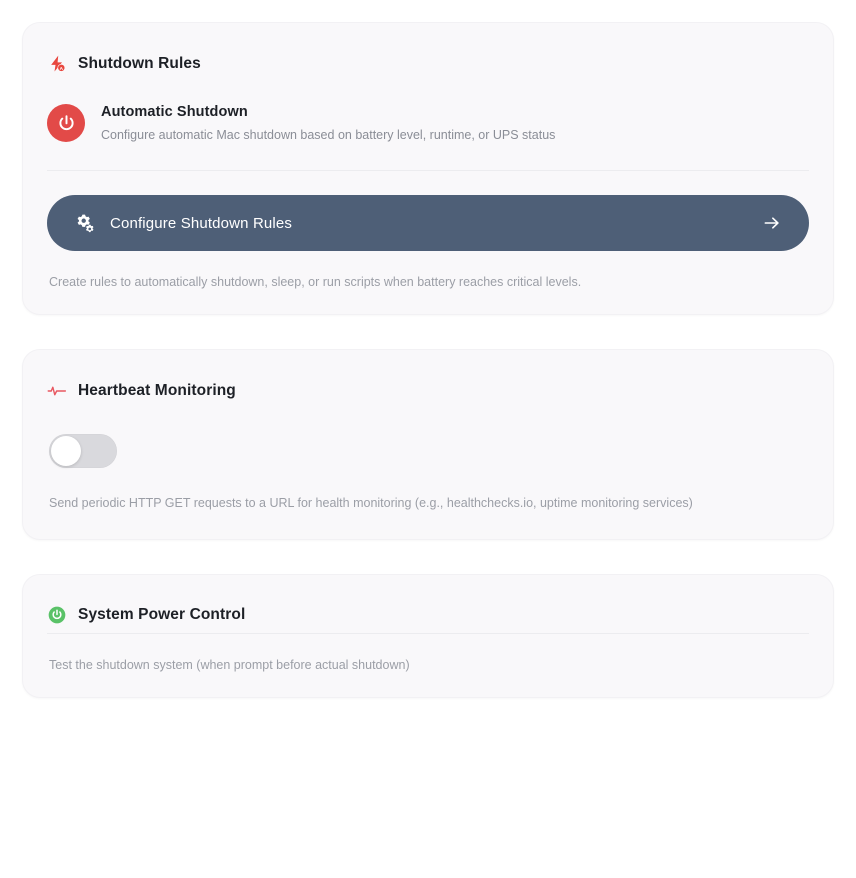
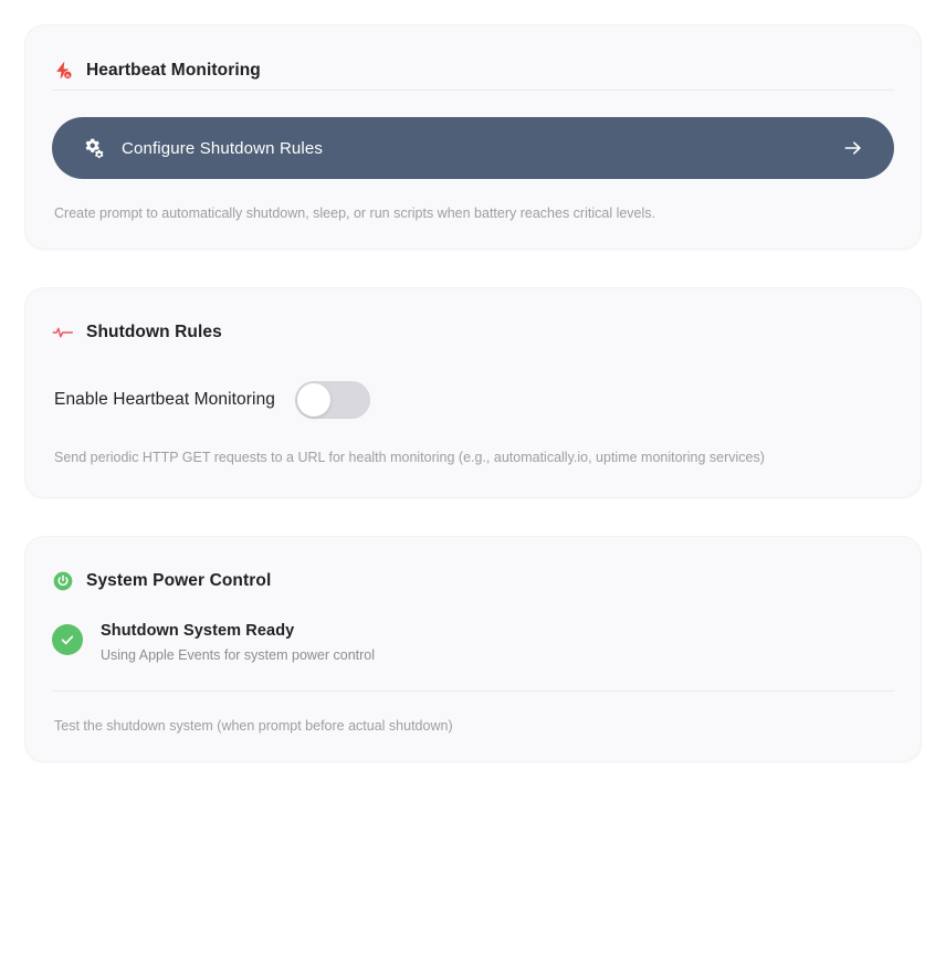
- Shutdown Rules
+ Heartbeat Monitoring
- Automatic Shutdown
- Configure automatic Mac shutdown based on battery level, runtime, or UPS status
  Configure Shutdown Rules
- Create rules to automatically shutdown, sleep, or run scripts when battery reaches critical levels.
+ Create prompt to automatically shutdown, sleep, or run scripts when battery reaches critical levels.
- Heartbeat Monitoring
+ Shutdown Rules
+ Enable Heartbeat Monitoring
- Send periodic HTTP GET requests to a URL for health monitoring (e.g., healthchecks.io, uptime monitoring services)
+ Send periodic HTTP GET requests to a URL for health monitoring (e.g., automatically.io, uptime monitoring services)
  System Power Control
+ Shutdown System Ready
+ Using Apple Events for system power control
  Test the shutdown system (when prompt before actual shutdown)
